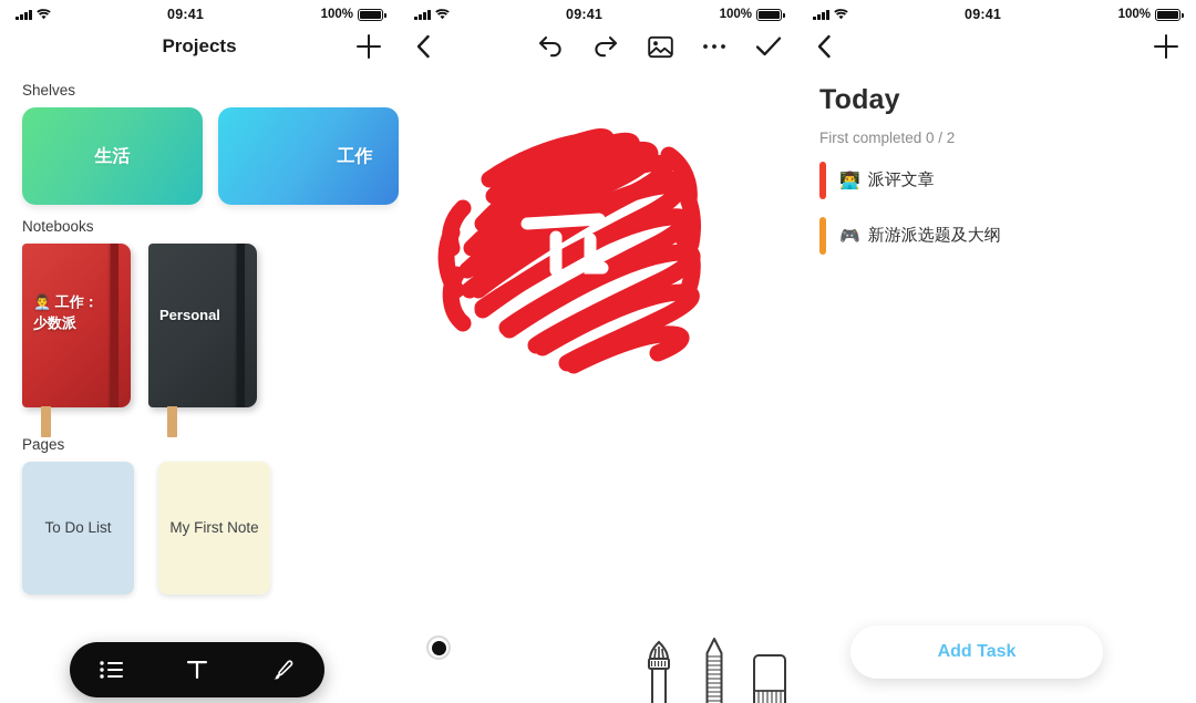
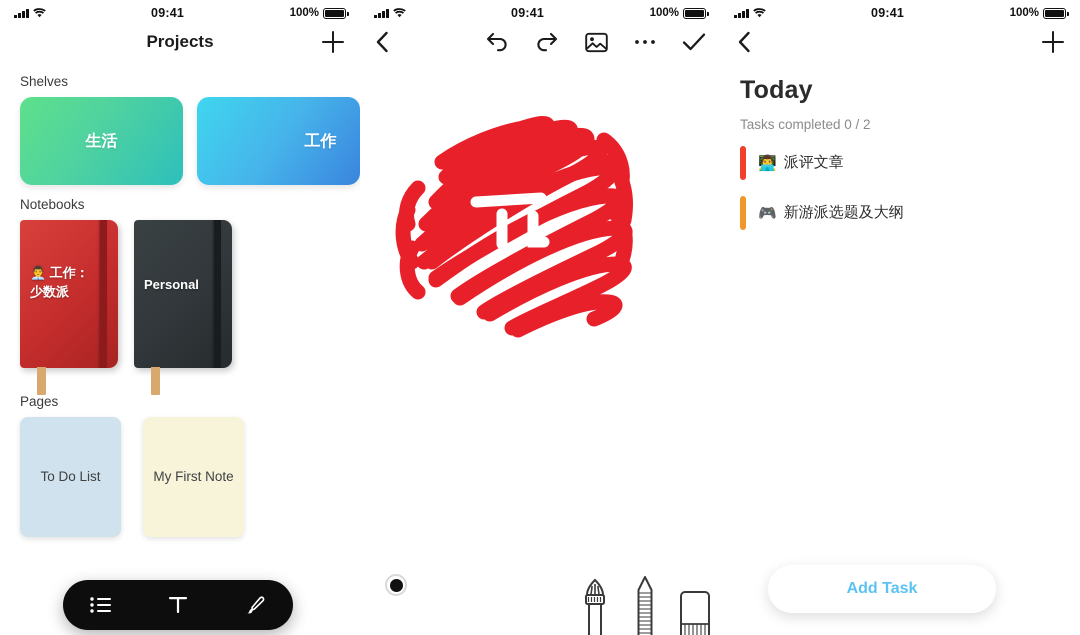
  09:41
  100%
  Projects
  Shelves
  生活
  工作
  Notebooks
  👨‍💼 工作：少数派
  Personal
  Pages
  To Do List
  My First Note
  09:41
  100%
  09:41
  100%
  Today
- First completed 0 / 2
+ Tasks completed 0 / 2
  👨‍💻
  派评文章
  🎮
  新游派选题及大纲
  Add Task
